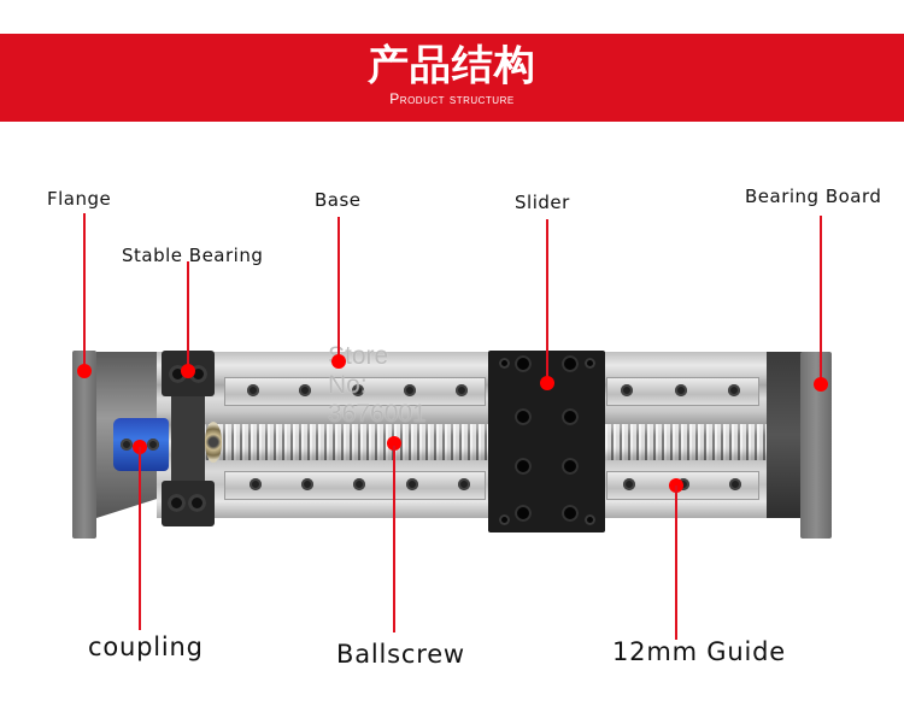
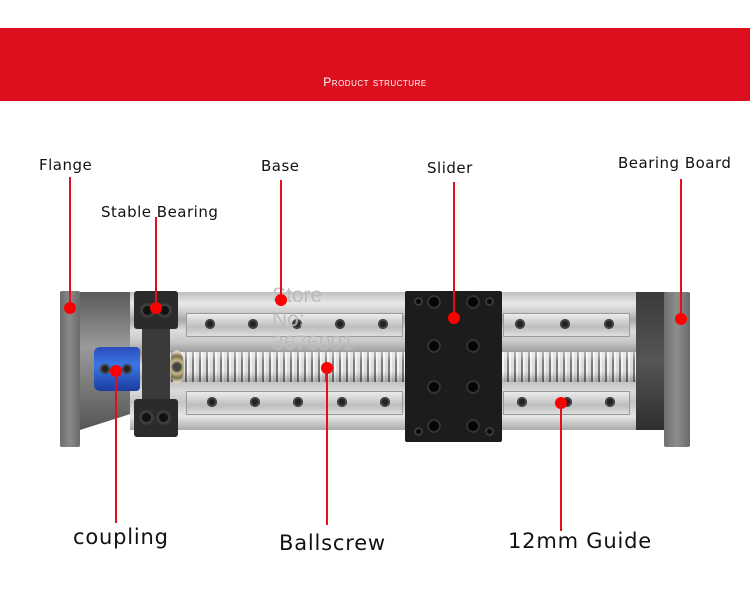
- 产品结构
  Product structure
  tore No: 3676001
  Flange
  Stable Bearing
  Base
  Slider
  Bearing Board
  coupling
  Ballscrew
  12mm Guide
